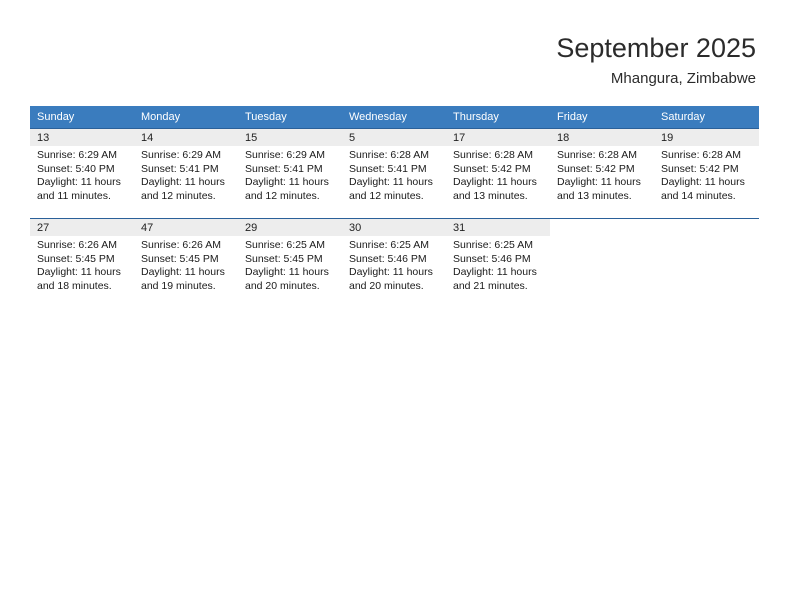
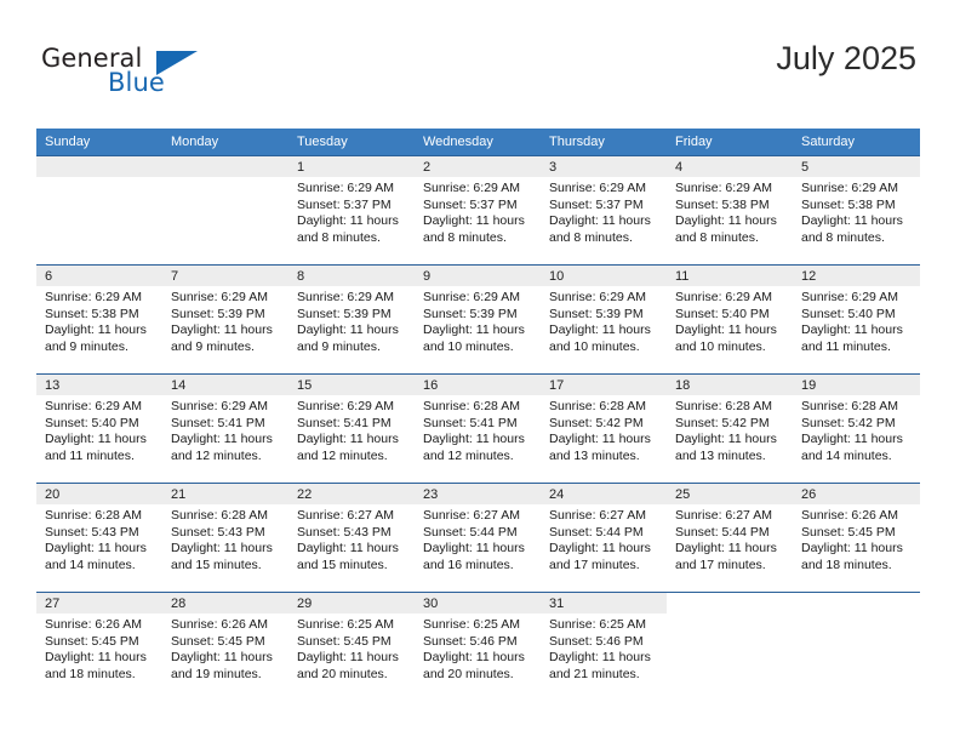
+ General
+ Blue
- September 2025
+ July 2025
- Mhangura, Zimbabwe
  Sunday	Monday	Tuesday	Wednesday	Thursday	Friday	Saturday
+ 		1Sunrise: 6:29 AMSunset: 5:37 PMDaylight: 11 hoursand 8 minutes.	2Sunrise: 6:29 AMSunset: 5:37 PMDaylight: 11 hoursand 8 minutes.	3Sunrise: 6:29 AMSunset: 5:37 PMDaylight: 11 hoursand 8 minutes.	4Sunrise: 6:29 AMSunset: 5:38 PMDaylight: 11 hoursand 8 minutes.	5Sunrise: 6:29 AMSunset: 5:38 PMDaylight: 11 hoursand 8 minutes.
+ 6Sunrise: 6:29 AMSunset: 5:38 PMDaylight: 11 hoursand 9 minutes.	7Sunrise: 6:29 AMSunset: 5:39 PMDaylight: 11 hoursand 9 minutes.	8Sunrise: 6:29 AMSunset: 5:39 PMDaylight: 11 hoursand 9 minutes.	9Sunrise: 6:29 AMSunset: 5:39 PMDaylight: 11 hoursand 10 minutes.	10Sunrise: 6:29 AMSunset: 5:39 PMDaylight: 11 hoursand 10 minutes.	11Sunrise: 6:29 AMSunset: 5:40 PMDaylight: 11 hoursand 10 minutes.	12Sunrise: 6:29 AMSunset: 5:40 PMDaylight: 11 hoursand 11 minutes.
- 13Sunrise: 6:29 AMSunset: 5:40 PMDaylight: 11 hoursand 11 minutes.	14Sunrise: 6:29 AMSunset: 5:41 PMDaylight: 11 hoursand 12 minutes.	15Sunrise: 6:29 AMSunset: 5:41 PMDaylight: 11 hoursand 12 minutes.	5Sunrise: 6:28 AMSunset: 5:41 PMDaylight: 11 hoursand 12 minutes.	17Sunrise: 6:28 AMSunset: 5:42 PMDaylight: 11 hoursand 13 minutes.	18Sunrise: 6:28 AMSunset: 5:42 PMDaylight: 11 hoursand 13 minutes.	19Sunrise: 6:28 AMSunset: 5:42 PMDaylight: 11 hoursand 14 minutes.
+ 13Sunrise: 6:29 AMSunset: 5:40 PMDaylight: 11 hoursand 11 minutes.	14Sunrise: 6:29 AMSunset: 5:41 PMDaylight: 11 hoursand 12 minutes.	15Sunrise: 6:29 AMSunset: 5:41 PMDaylight: 11 hoursand 12 minutes.	16Sunrise: 6:28 AMSunset: 5:41 PMDaylight: 11 hoursand 12 minutes.	17Sunrise: 6:28 AMSunset: 5:42 PMDaylight: 11 hoursand 13 minutes.	18Sunrise: 6:28 AMSunset: 5:42 PMDaylight: 11 hoursand 13 minutes.	19Sunrise: 6:28 AMSunset: 5:42 PMDaylight: 11 hoursand 14 minutes.
+ 20Sunrise: 6:28 AMSunset: 5:43 PMDaylight: 11 hoursand 14 minutes.	21Sunrise: 6:28 AMSunset: 5:43 PMDaylight: 11 hoursand 15 minutes.	22Sunrise: 6:27 AMSunset: 5:43 PMDaylight: 11 hoursand 15 minutes.	23Sunrise: 6:27 AMSunset: 5:44 PMDaylight: 11 hoursand 16 minutes.	24Sunrise: 6:27 AMSunset: 5:44 PMDaylight: 11 hoursand 17 minutes.	25Sunrise: 6:27 AMSunset: 5:44 PMDaylight: 11 hoursand 17 minutes.	26Sunrise: 6:26 AMSunset: 5:45 PMDaylight: 11 hoursand 18 minutes.
- 27Sunrise: 6:26 AMSunset: 5:45 PMDaylight: 11 hoursand 18 minutes.	47Sunrise: 6:26 AMSunset: 5:45 PMDaylight: 11 hoursand 19 minutes.	29Sunrise: 6:25 AMSunset: 5:45 PMDaylight: 11 hoursand 20 minutes.	30Sunrise: 6:25 AMSunset: 5:46 PMDaylight: 11 hoursand 20 minutes.	31Sunrise: 6:25 AMSunset: 5:46 PMDaylight: 11 hoursand 21 minutes.
+ 27Sunrise: 6:26 AMSunset: 5:45 PMDaylight: 11 hoursand 18 minutes.	28Sunrise: 6:26 AMSunset: 5:45 PMDaylight: 11 hoursand 19 minutes.	29Sunrise: 6:25 AMSunset: 5:45 PMDaylight: 11 hoursand 20 minutes.	30Sunrise: 6:25 AMSunset: 5:46 PMDaylight: 11 hoursand 20 minutes.	31Sunrise: 6:25 AMSunset: 5:46 PMDaylight: 11 hoursand 21 minutes.
